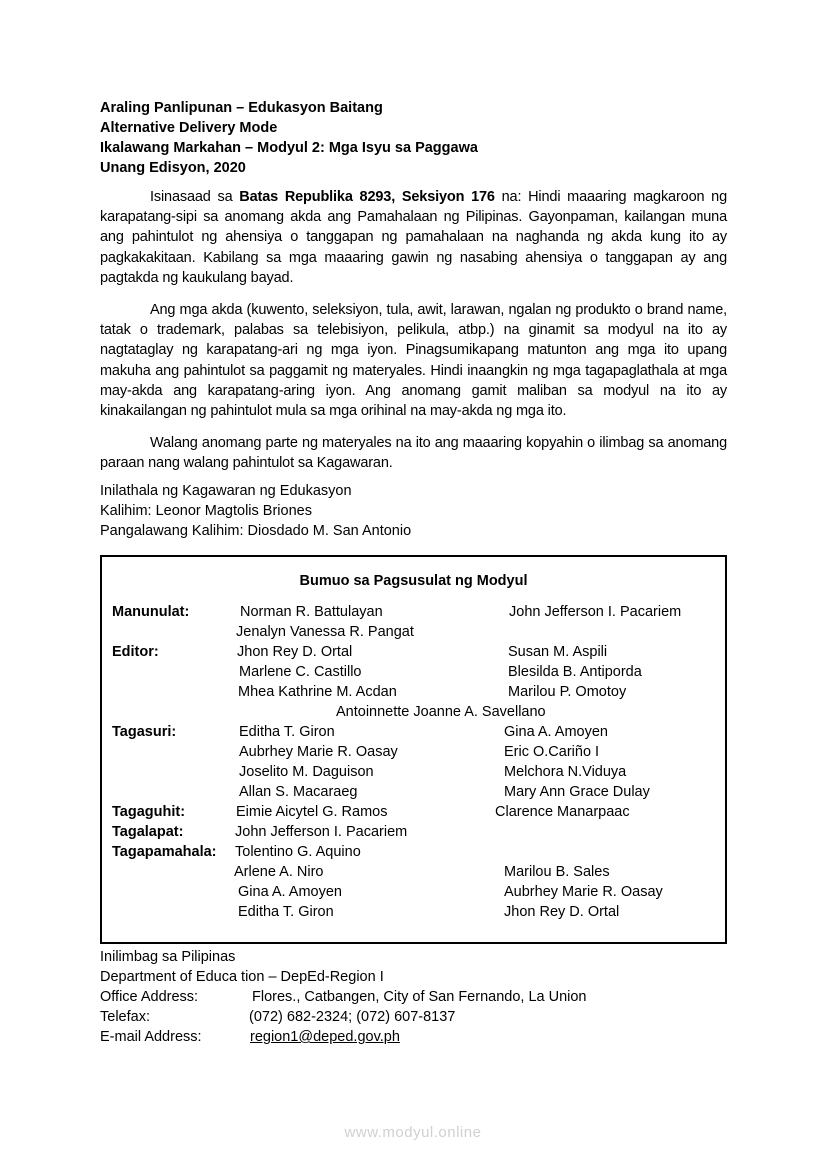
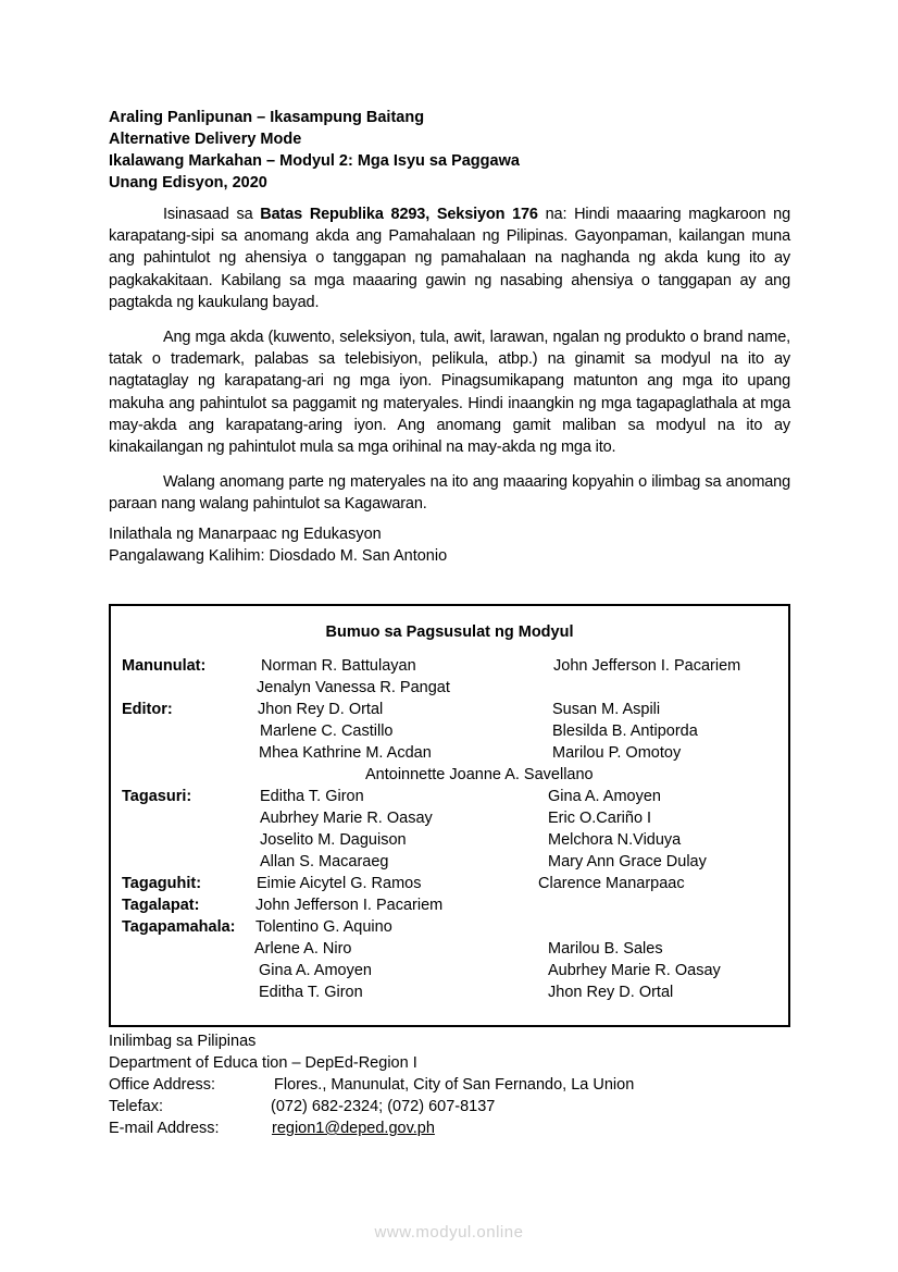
- Araling Panlipunan – Edukasyon Baitang
+ Araling Panlipunan – Ikasampung Baitang
  Alternative Delivery Mode
  Ikalawang Markahan – Modyul 2: Mga Isyu sa Paggawa
  Unang Edisyon, 2020
  Isinasaad sa Batas Republika 8293, Seksiyon 176 na: Hindi maaaring magkaroon ng karapatang-sipi sa anomang akda ang Pamahalaan ng Pilipinas. Gayonpaman, kailangan muna ang pahintulot ng ahensiya o tanggapan ng pamahalaan na naghanda ng akda kung ito ay pagkakakitaan. Kabilang sa mga maaaring gawin ng nasabing ahensiya o tanggapan ay ang pagtakda ng kaukulang bayad.
  Ang mga akda (kuwento, seleksiyon, tula, awit, larawan, ngalan ng produkto o brand name, tatak o trademark, palabas sa telebisiyon, pelikula, atbp.) na ginamit sa modyul na ito ay nagtataglay ng karapatang-ari ng mga iyon. Pinagsumikapang matunton ang mga ito upang makuha ang pahintulot sa paggamit ng materyales. Hindi inaangkin ng mga tagapaglathala at mga may-akda ang karapatang-aring iyon. Ang anomang gamit maliban sa modyul na ito ay kinakailangan ng pahintulot mula sa mga orihinal na may-akda ng mga ito.
  Walang anomang parte ng materyales na ito ang maaaring kopyahin o ilimbag sa anomang paraan nang walang pahintulot sa Kagawaran.
- Inilathala ng Kagawaran ng Edukasyon
+ Inilathala ng Manarpaac ng Edukasyon
- Kalihim: Leonor Magtolis Briones
  Pangalawang Kalihim: Diosdado M. San Antonio
  Bumuo sa Pagsusulat ng Modyul
  Manunulat:
  Norman R. Battulayan
  John Jefferson I. Pacariem
  Jenalyn Vanessa R. Pangat
  Editor:
  Jhon Rey D. Ortal
  Susan M. Aspili
  Marlene C. Castillo
  Blesilda B. Antiporda
  Mhea Kathrine M. Acdan
  Marilou P. Omotoy
  Antoinnette Joanne A. Savellano
  Tagasuri:
  Editha T. Giron
  Gina A. Amoyen
  Aubrhey Marie R. Oasay
  Eric O.Cariño I
  Joselito M. Daguison
  Melchora N.Viduya
  Allan S. Macaraeg
  Mary Ann Grace Dulay
  Tagaguhit:
  Eimie Aicytel G. Ramos
  Clarence Manarpaac
  Tagalapat:
  John Jefferson I. Pacariem
  Tagapamahala:
  Tolentino G. Aquino
  Arlene A. Niro
  Marilou B. Sales
  Gina A. Amoyen
  Aubrhey Marie R. Oasay
  Editha T. Giron
  Jhon Rey D. Ortal
  Inilimbag sa Pilipinas
  Department of Educa tion – DepEd-Region I
  Office Address:
- Flores., Catbangen, City of San Fernando, La Union
+ Flores., Manunulat, City of San Fernando, La Union
  Telefax:
  (072) 682-2324; (072) 607-8137
  E-mail Address:
  region1@deped.gov.ph
  www.modyul.online
